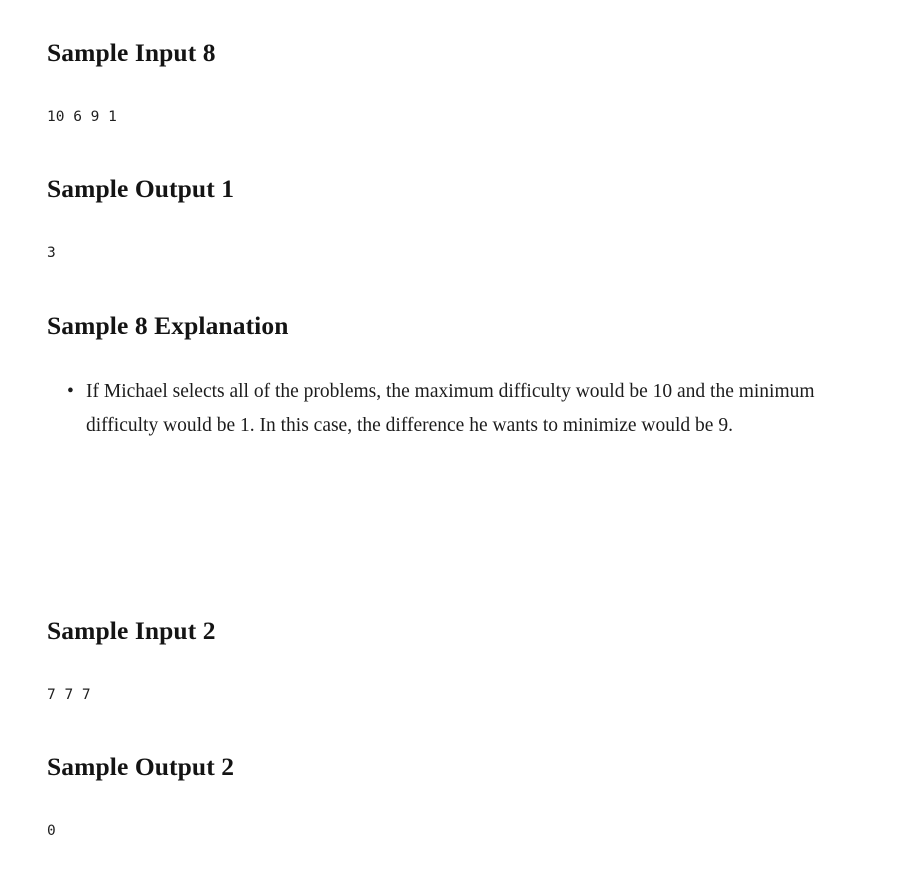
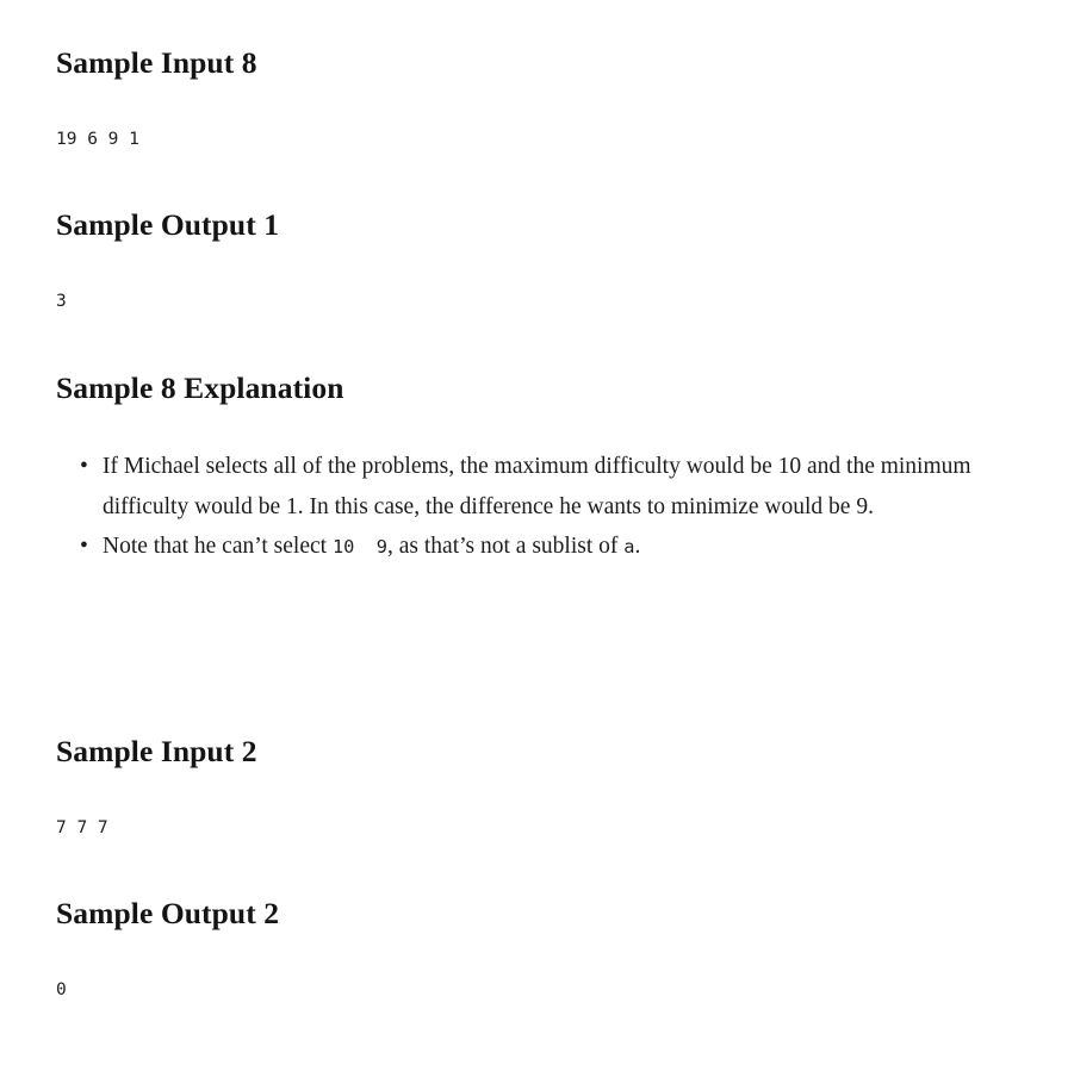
  Sample Input 8
- 10 6 9 1
+ 19 6 9 1
  Sample Output 1
  3
  Sample 8 Explanation
  If Michael selects all of the problems, the maximum difficulty would be 10 and the minimum difficulty would be 1. In this case, the difference he wants to minimize would be 9.
+ Note that he can’t select 10 9, as that’s not a sublist of a.
  Sample Input 2
  7 7 7
  Sample Output 2
  0
